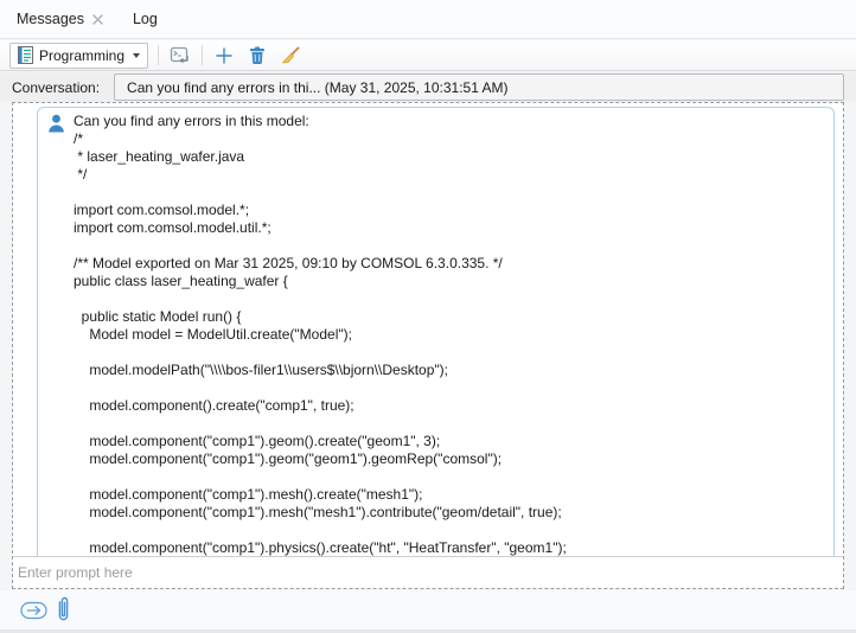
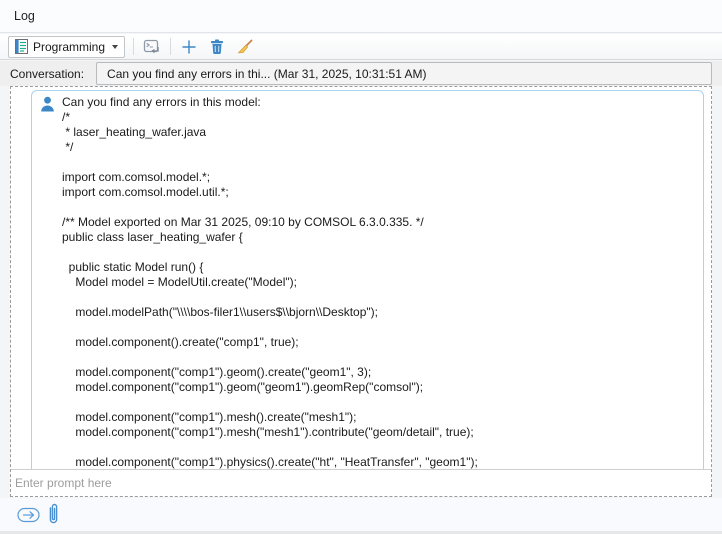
- Messages
  Log
  Programming
  Conversation:
- Can you find any errors in thi... (May 31, 2025, 10:31:51 AM)
+ Can you find any errors in thi... (Mar 31, 2025, 10:31:51 AM)
  Can you find any errors in this model:
  /*
  * laser_heating_wafer.java
  */
  import com.comsol.model.*;
  import com.comsol.model.util.*;
  /** Model exported on Mar 31 2025, 09:10 by COMSOL 6.3.0.335. */
  public class laser_heating_wafer {
  public static Model run() {
  Model model = ModelUtil.create("Model");
  model.modelPath("\\\\bos-filer1\\users$\\bjorn\\Desktop");
  model.component().create("comp1", true);
  model.component("comp1").geom().create("geom1", 3);
  model.component("comp1").geom("geom1").geomRep("comsol");
  model.component("comp1").mesh().create("mesh1");
  model.component("comp1").mesh("mesh1").contribute("geom/detail", true);
  model.component("comp1").physics().create("ht", "HeatTransfer", "geom1");
  Enter prompt here
